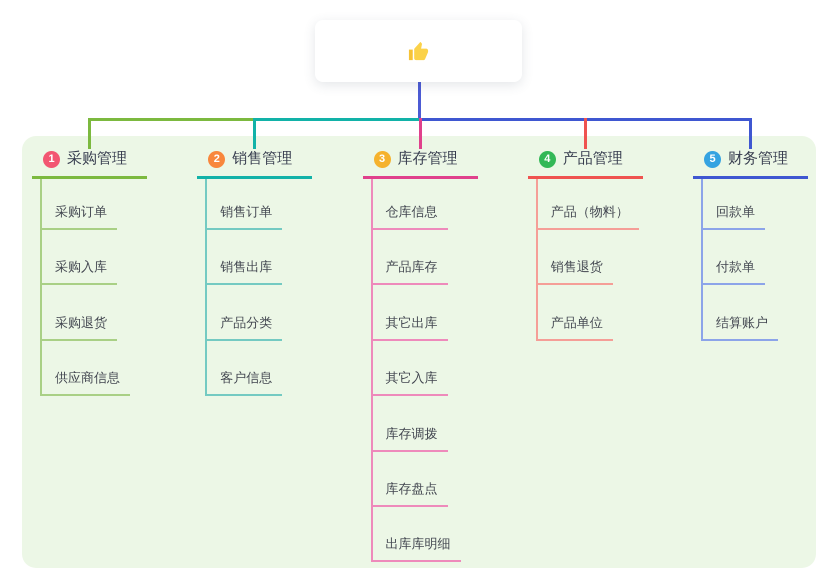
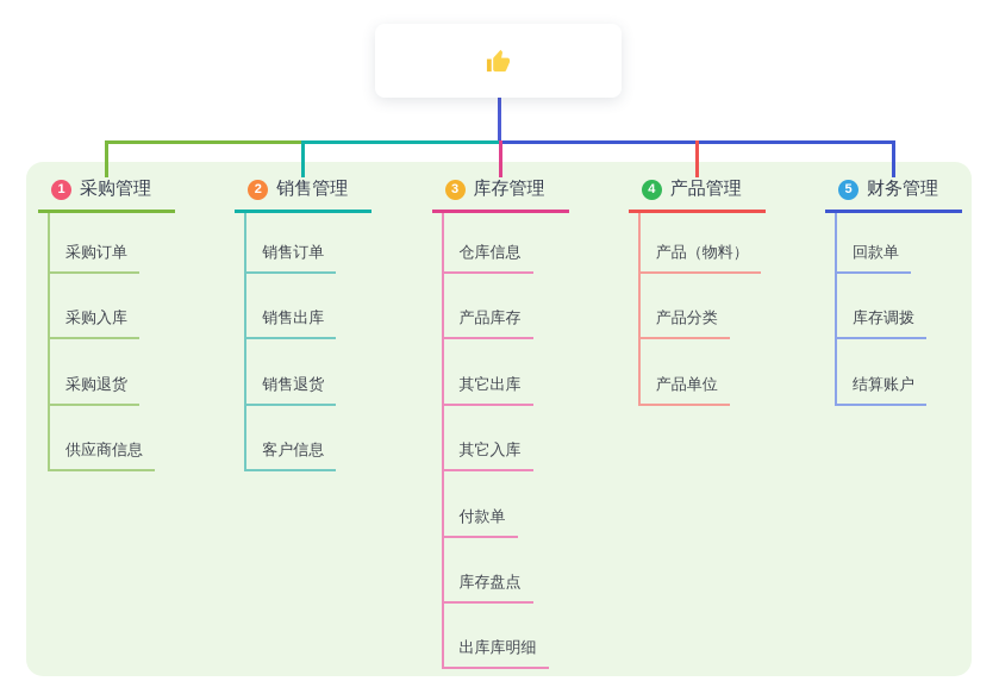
  1
  采购管理
  采购订单
  采购入库
  采购退货
  供应商信息
  2
  销售管理
  销售订单
  销售出库
- 产品分类
+ 销售退货
  客户信息
  3
  库存管理
  仓库信息
  产品库存
  其它出库
  其它入库
- 库存调拨
+ 付款单
  库存盘点
  出库库明细
  4
  产品管理
  产品（物料）
- 销售退货
+ 产品分类
  产品单位
  5
  财务管理
  回款单
- 付款单
+ 库存调拨
  结算账户
